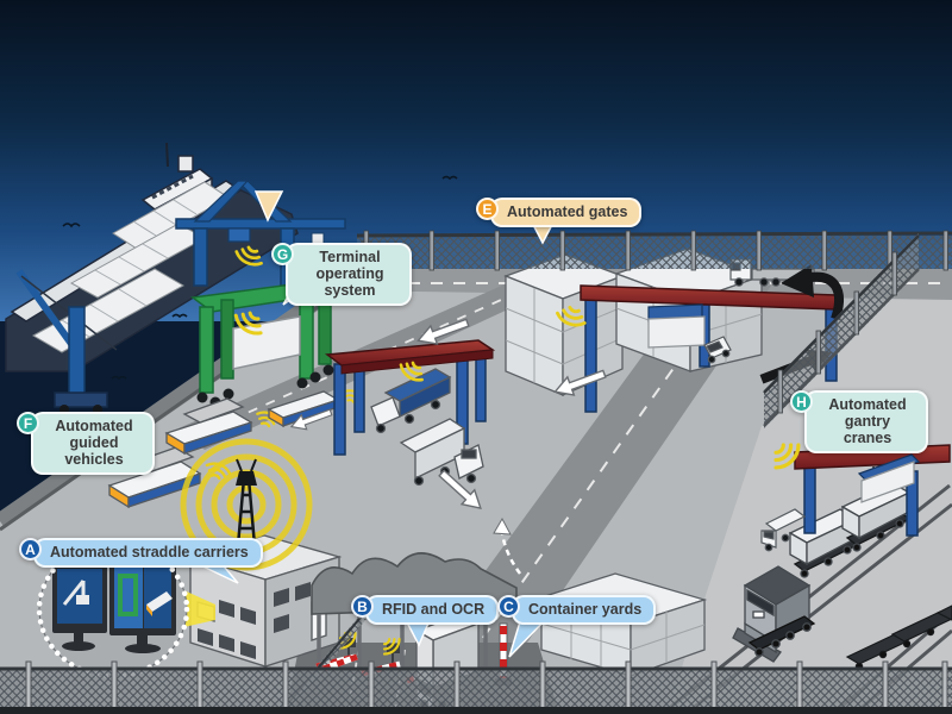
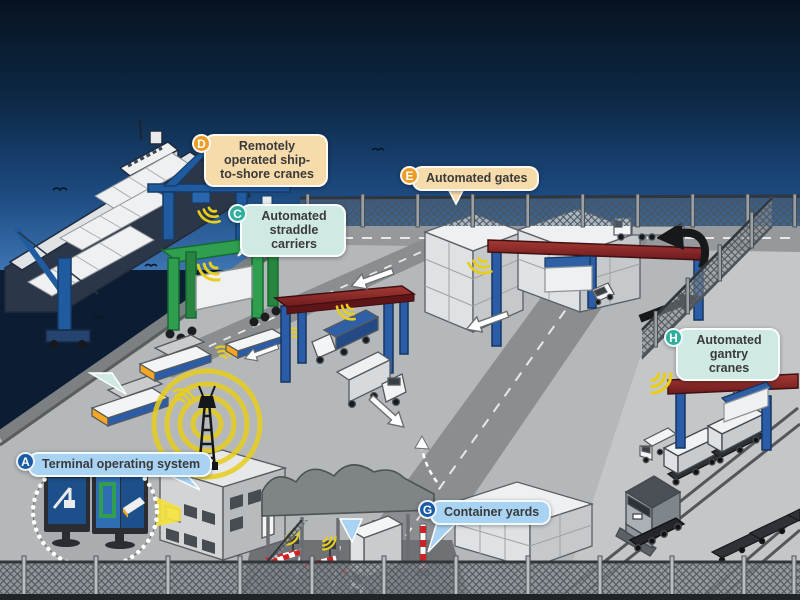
  A
- Automated straddle carriers
+ Terminal operating system
- B
- RFID and OCR
- C
+ G
  Container yards
+ D
+ Remotely operated ship-to-shore cranes
  E
  Automated gates
- F
- Automated guided vehicles
- G
+ C
- Terminal operating system
+ Automated straddle carriers
  H
  Automated gantry cranes
